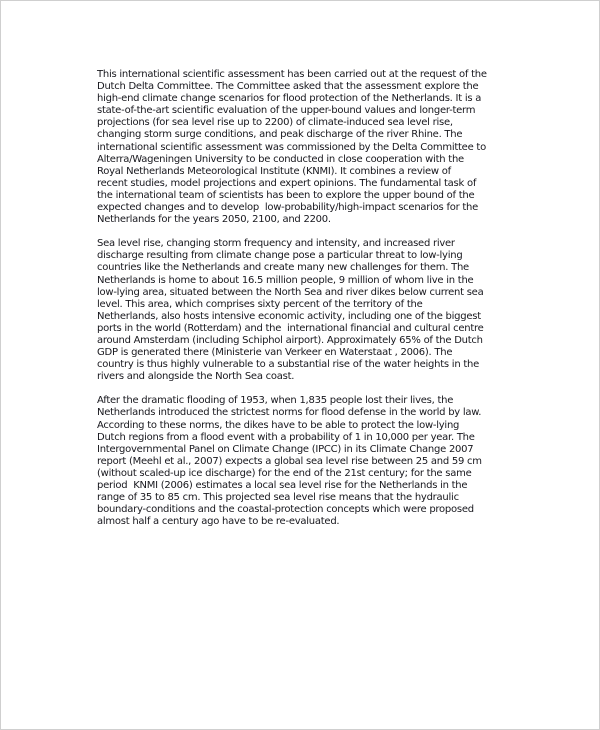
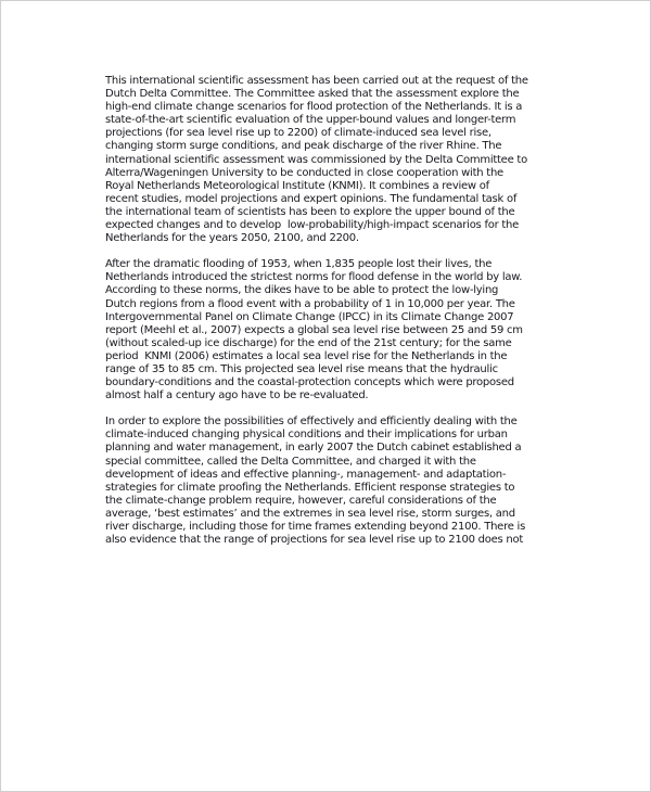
  This international scientific assessment has been carried out at the request of the
  Dutch Delta Committee. The Committee asked that the assessment explore the
  high-end climate change scenarios for flood protection of the Netherlands. It is a
  state-of-the-art scientific evaluation of the upper-bound values and longer-term
  projections (for sea level rise up to 2200) of climate-induced sea level rise,
  changing storm surge conditions, and peak discharge of the river Rhine. The
  international scientific assessment was commissioned by the Delta Committee to
  Alterra/Wageningen University to be conducted in close cooperation with the
  Royal Netherlands Meteorological Institute (KNMI). It combines a review of
  recent studies, model projections and expert opinions. The fundamental task of
  the international team of scientists has been to explore the upper bound of the
  expected changes and to develop low-probability/high-impact scenarios for the
  Netherlands for the years 2050, 2100, and 2200.
- Sea level rise, changing storm frequency and intensity, and increased river
- discharge resulting from climate change pose a particular threat to low-lying
- countries like the Netherlands and create many new challenges for them. The
- Netherlands is home to about 16.5 million people, 9 million of whom live in the
- low-lying area, situated between the North Sea and river dikes below current sea
- level. This area, which comprises sixty percent of the territory of the
- Netherlands, also hosts intensive economic activity, including one of the biggest
- ports in the world (Rotterdam) and the international financial and cultural centre
- around Amsterdam (including Schiphol airport). Approximately 65% of the Dutch
- GDP is generated there (Ministerie van Verkeer en Waterstaat , 2006). The
- country is thus highly vulnerable to a substantial rise of the water heights in the
- rivers and alongside the North Sea coast.
  After the dramatic flooding of 1953, when 1,835 people lost their lives, the
  Netherlands introduced the strictest norms for flood defense in the world by law.
  According to these norms, the dikes have to be able to protect the low-lying
  Dutch regions from a flood event with a probability of 1 in 10,000 per year. The
  Intergovernmental Panel on Climate Change (IPCC) in its Climate Change 2007
  report (Meehl et al., 2007) expects a global sea level rise between 25 and 59 cm
  (without scaled-up ice discharge) for the end of the 21st century; for the same
  period KNMI (2006) estimates a local sea level rise for the Netherlands in the
  range of 35 to 85 cm. This projected sea level rise means that the hydraulic
  boundary-conditions and the coastal-protection concepts which were proposed
  almost half a century ago have to be re-evaluated.
+ In order to explore the possibilities of effectively and efficiently dealing with the
+ climate-induced changing physical conditions and their implications for urban
+ planning and water management, in early 2007 the Dutch cabinet established a
+ special committee, called the Delta Committee, and charged it with the
+ development of ideas and effective planning-, management- and adaptation-
+ strategies for climate proofing the Netherlands. Efficient response strategies to
+ the climate-change problem require, however, careful considerations of the
+ average, ‘best estimates’ and the extremes in sea level rise, storm surges, and
+ river discharge, including those for time frames extending beyond 2100. There is
+ also evidence that the range of projections for sea level rise up to 2100 does not
